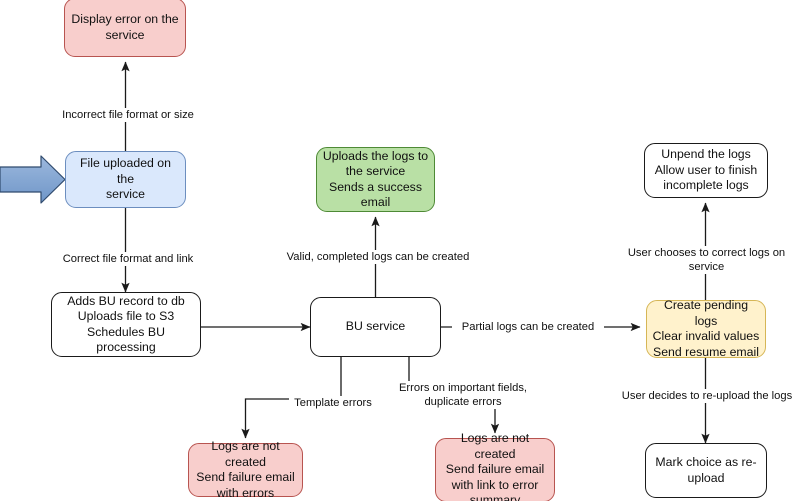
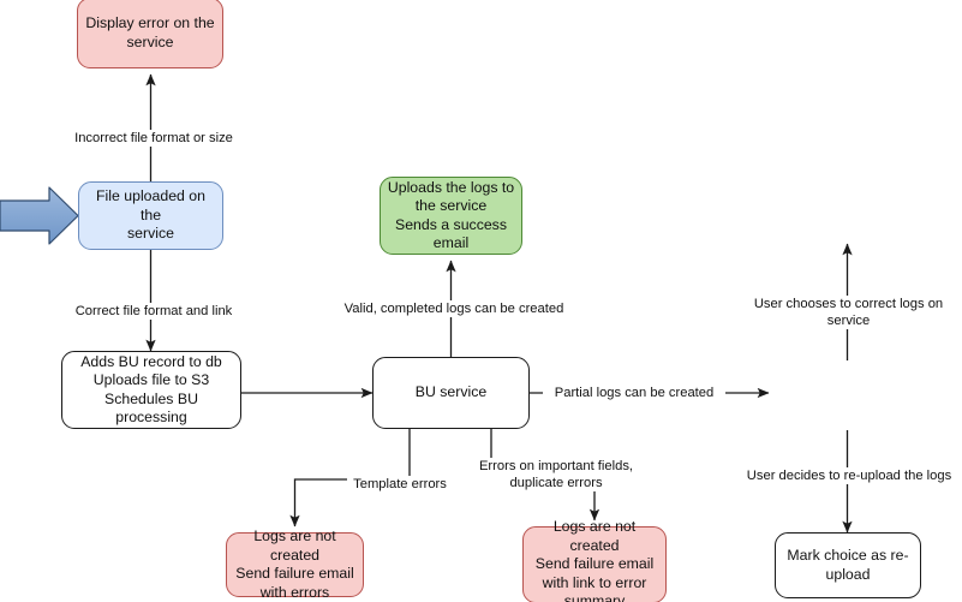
  Display error on the
  service
  File uploaded on the
  service
  Adds BU record to db
  Uploads file to S3
  Schedules BU processing
  Uploads the logs to
  the service
  Sends a success
  email
  BU service
- Unpend the logs
- Allow user to finish
- incomplete logs
- Create pending logs
- Clear invalid values
- Send resume email
  Logs are not created
  Send failure email
  with errors
  Logs are not created
  Send failure email
  with link to error
  summary
  Mark choice as re-
  upload
  Incorrect file format or size
  Correct file format and link
  Valid, completed logs can be created
  Partial logs can be created
  Template errors
  Errors on important fields,
  duplicate errors
  User chooses to correct logs on service
  User decides to re-upload the logs
